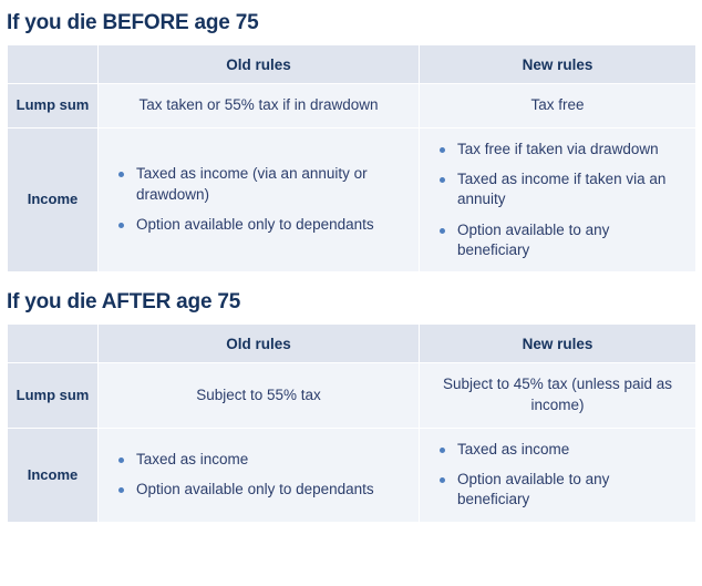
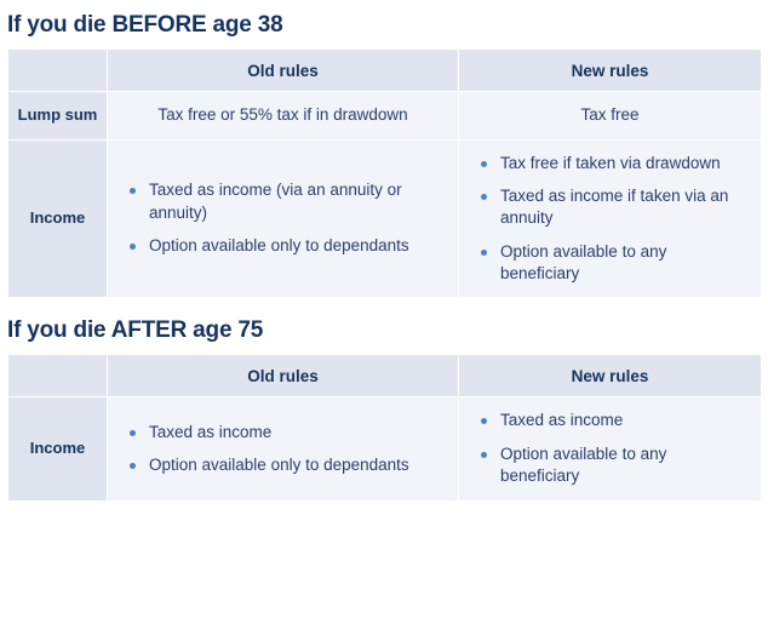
- If you die BEFORE age 75
+ If you die BEFORE age 38
  	Old rules	New rules
- Lump sum	Tax taken or 55% tax if in drawdown	Tax free
+ Lump sum	Tax free or 55% tax if in drawdown	Tax free
- Income	Taxed as income (via an annuity or drawdown) Option available only to dependants	Tax free if taken via drawdown Taxed as income if taken via an annuity Option available to any beneficiary
+ Income	Taxed as income (via an annuity or annuity) Option available only to dependants	Tax free if taken via drawdown Taxed as income if taken via an annuity Option available to any beneficiary
  If you die AFTER age 75
  	Old rules	New rules
- Lump sum	Subject to 55% tax	Subject to 45% tax (unless paid as income)
  Income	Taxed as income Option available only to dependants	Taxed as income Option available to any beneficiary
